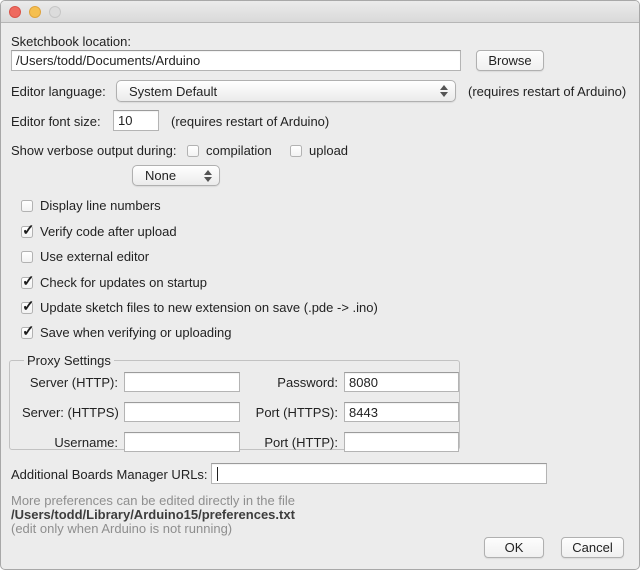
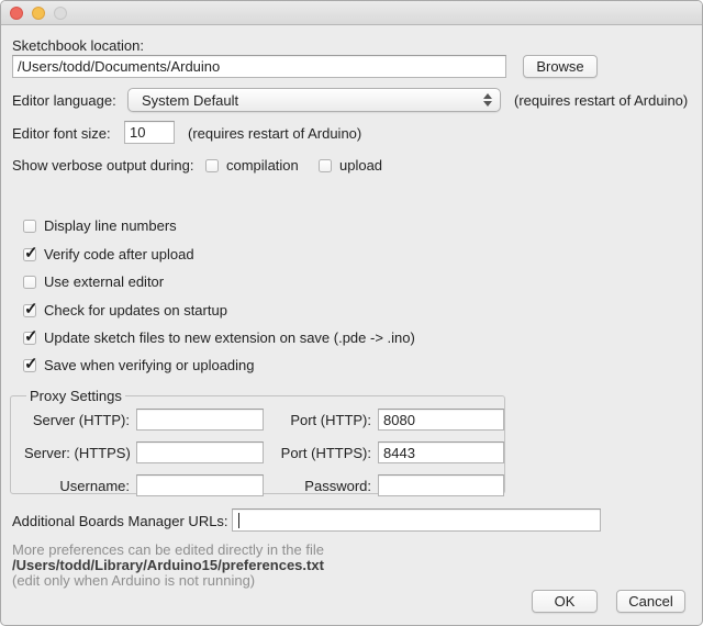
  Sketchbook location:
  /Users/todd/Documents/Arduino
  Browse
  Editor language:
  System Default
  (requires restart of Arduino)
  Editor font size:
  10
  (requires restart of Arduino)
  Show verbose output during:
  compilation
  upload
- None
  Display line numbers
  Verify code after upload
  Use external editor
  Check for updates on startup
  Update sketch files to new extension on save (.pde -> .ino)
  Save when verifying or uploading
  Proxy Settings
  Server (HTTP):
- Password:
+ Port (HTTP):
  8080
  Server: (HTTPS)
  Port (HTTPS):
  8443
  Username:
- Port (HTTP):
+ Password:
  Additional Boards Manager URLs:
  More preferences can be edited directly in the file
  /Users/todd/Library/Arduino15/preferences.txt
  (edit only when Arduino is not running)
  OK
  Cancel
